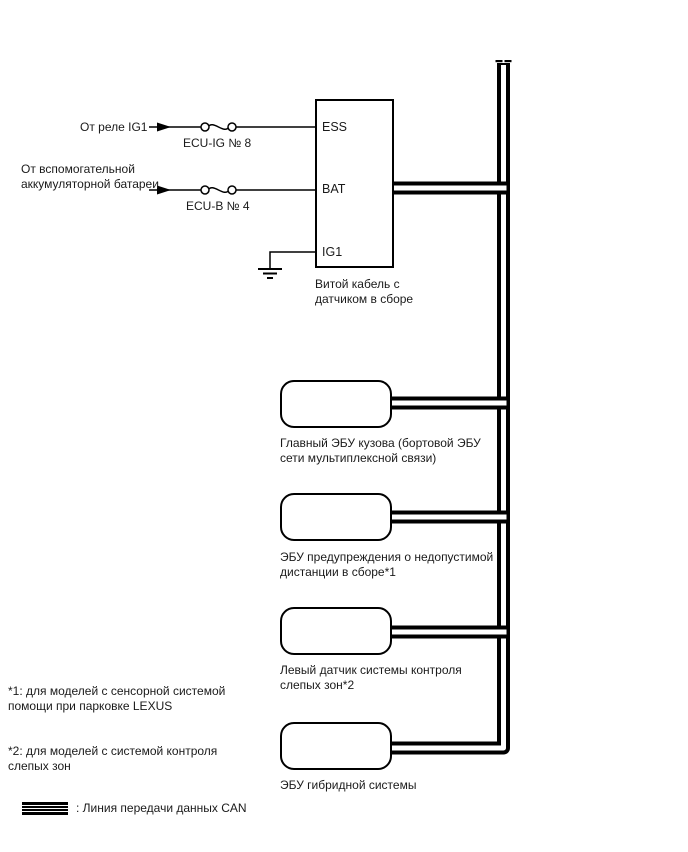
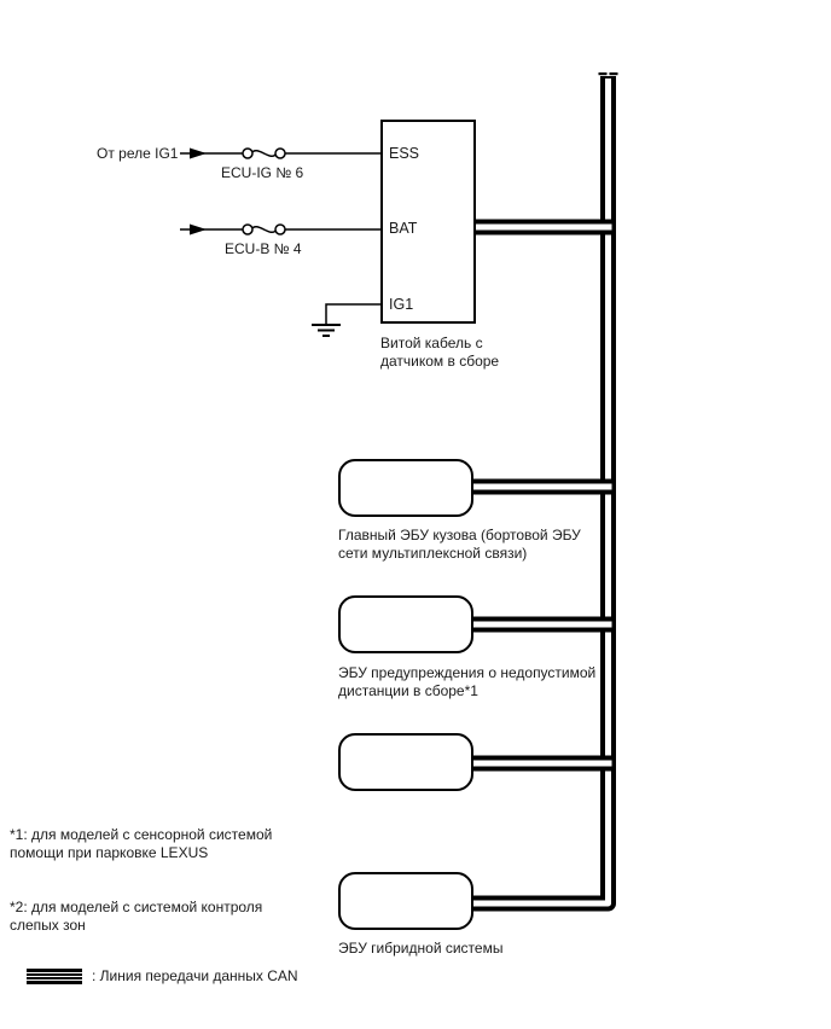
  ESS
  BAT
  IG1
  Витой кабель с
  датчиком в сборе
  От реле IG1
- ECU-IG № 8
+ ECU-IG № 6
- От вспомогательной
- аккумуляторной батареи
  ECU-B № 4
  Главный ЭБУ кузова (бортовой ЭБУ
  сети мультиплексной связи)
  ЭБУ предупреждения о недопустимой
  дистанции в сборе*1
- Левый датчик системы контроля
- слепых зон*2
  ЭБУ гибридной системы
  *1: для моделей с сенсорной системой
  помощи при парковке LEXUS
  *2: для моделей с системой контроля
  слепых зон
  : Линия передачи данных CAN
